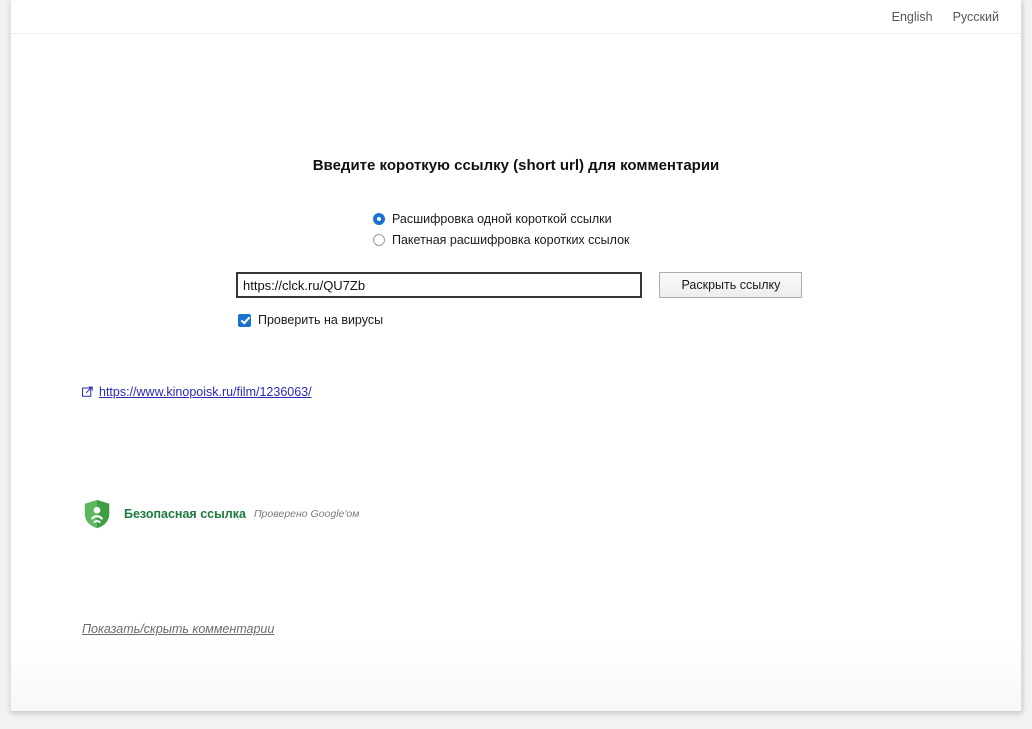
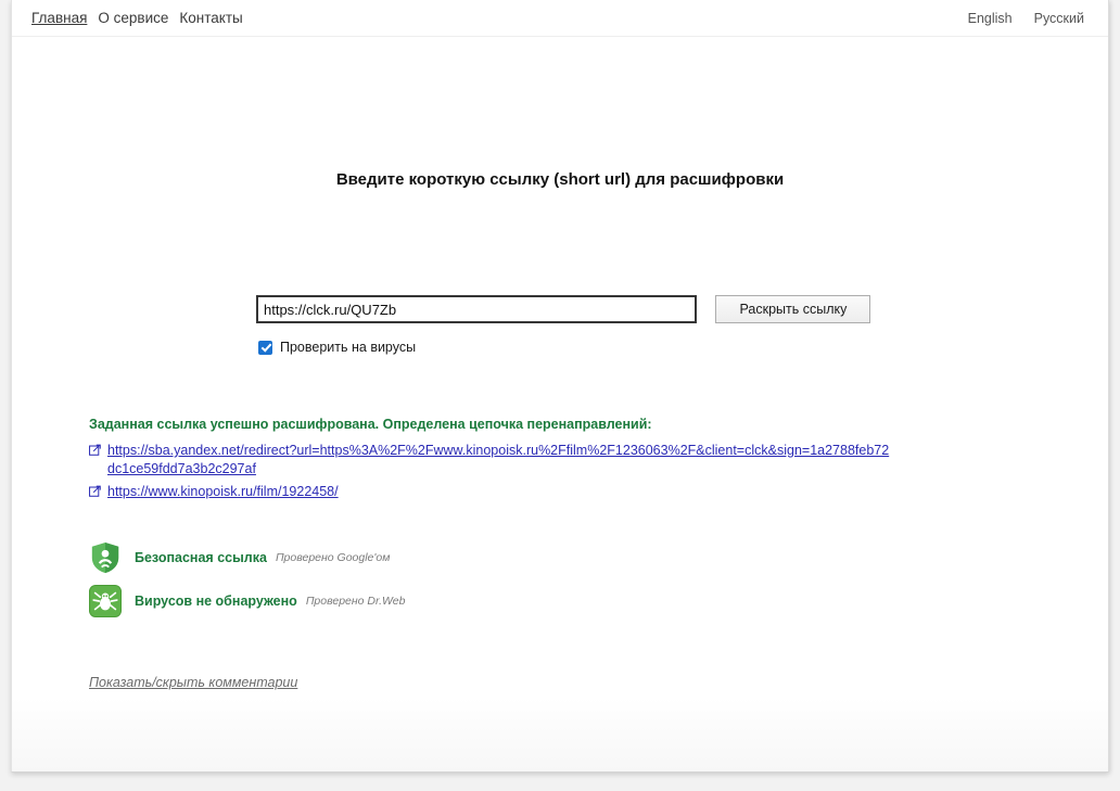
+ Главная О сервисе Контакты
  English Русский
- Введите короткую ссылку (short url) для комментарии
+ Введите короткую ссылку (short url) для расшифровки
- Расшифровка одной короткой ссылки
- Пакетная расшифровка коротких ссылок
  https://clck.ru/QU7Zb Раскрыть ссылку
  Проверить на вирусы
+ Заданная ссылка успешно расшифрована. Определена цепочка перенаправлений:
+ https://sba.yandex.net/redirect?url=https%3A%2F%2Fwww.kinopoisk.ru%2Ffilm%2F1236063%2F&client=clck&sign=1a2788feb72dc1ce59fdd7a3b2c297af
- https://www.kinopoisk.ru/film/1236063/
+ https://www.kinopoisk.ru/film/1922458/
  Безопасная ссылка
  Проверено Google'ом
+ Вирусов не обнаружено
+ Проверено Dr.Web
  Показать/скрыть комментарии
